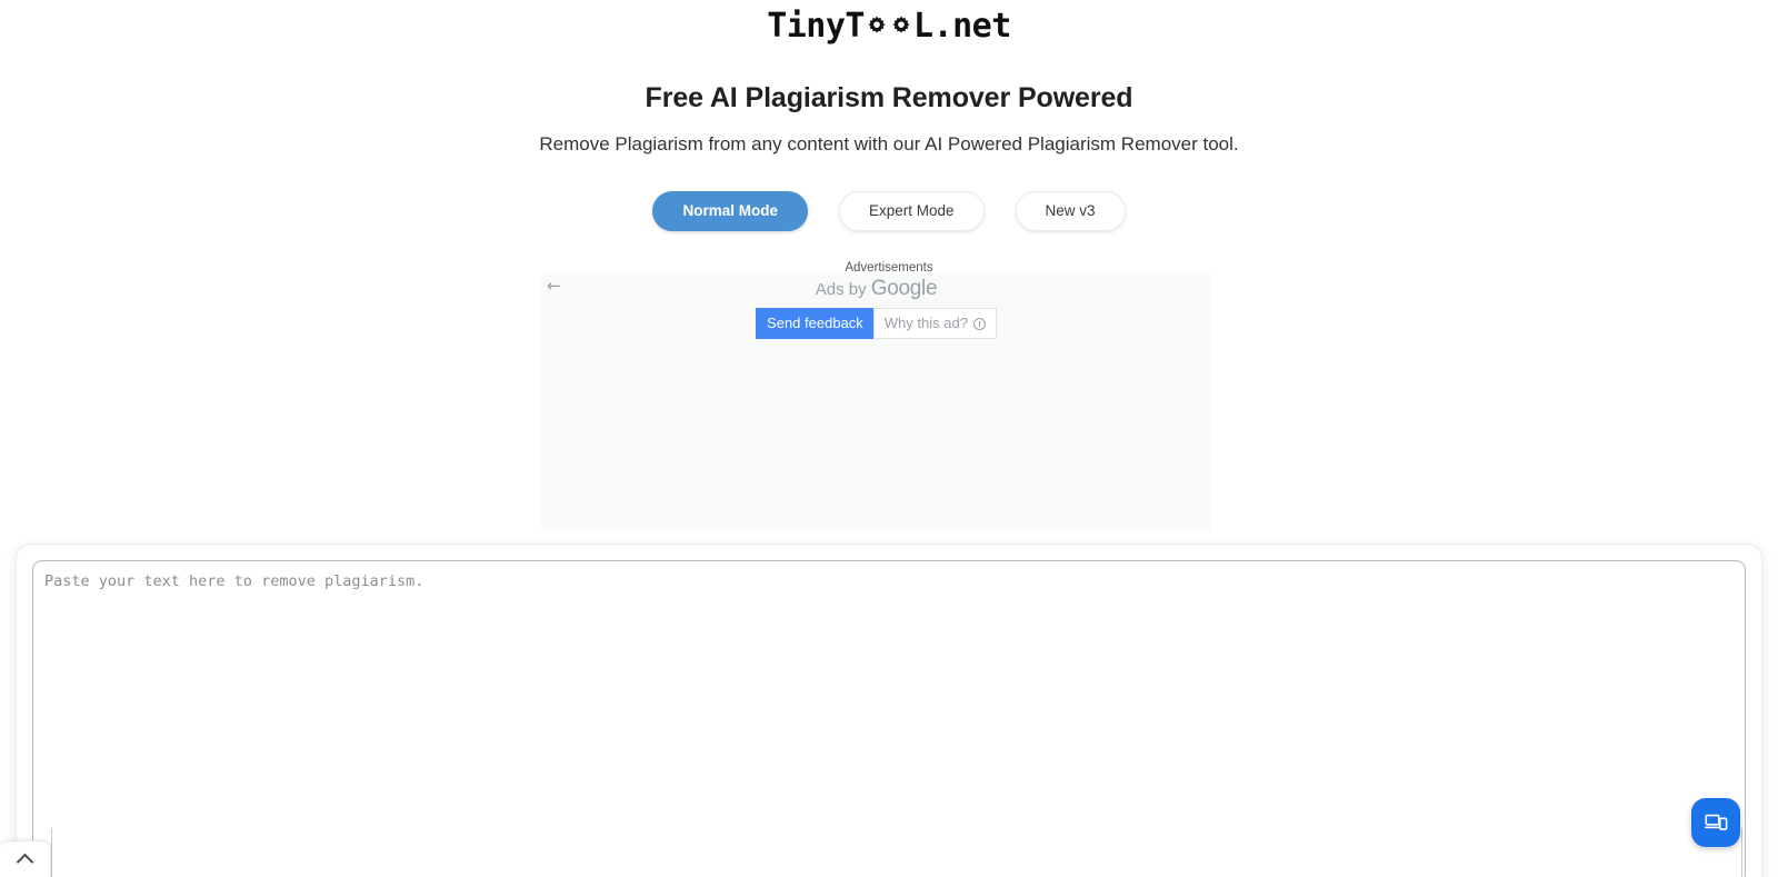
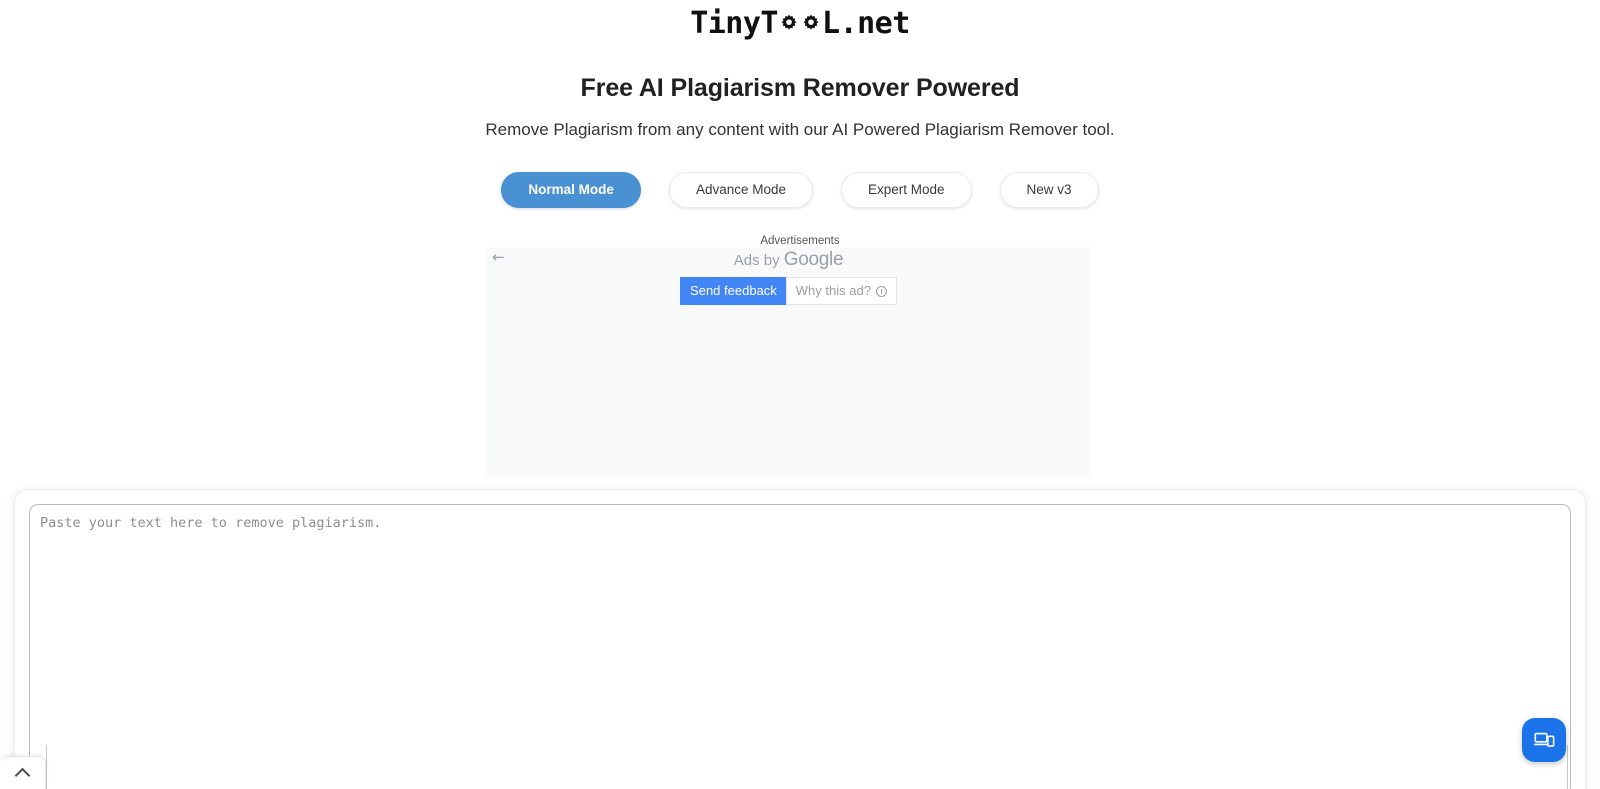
  TinyT
  L.net
  Free AI Plagiarism Remover Powered
  Remove Plagiarism from any content with our AI Powered Plagiarism Remover tool.
  Normal Mode
+ Advance Mode
  Expert Mode
  New v3
  Advertisements
  ←
  Ads by Google
  Send feedback
  Why this ad?
  Paste your text here to remove plagiarism.
